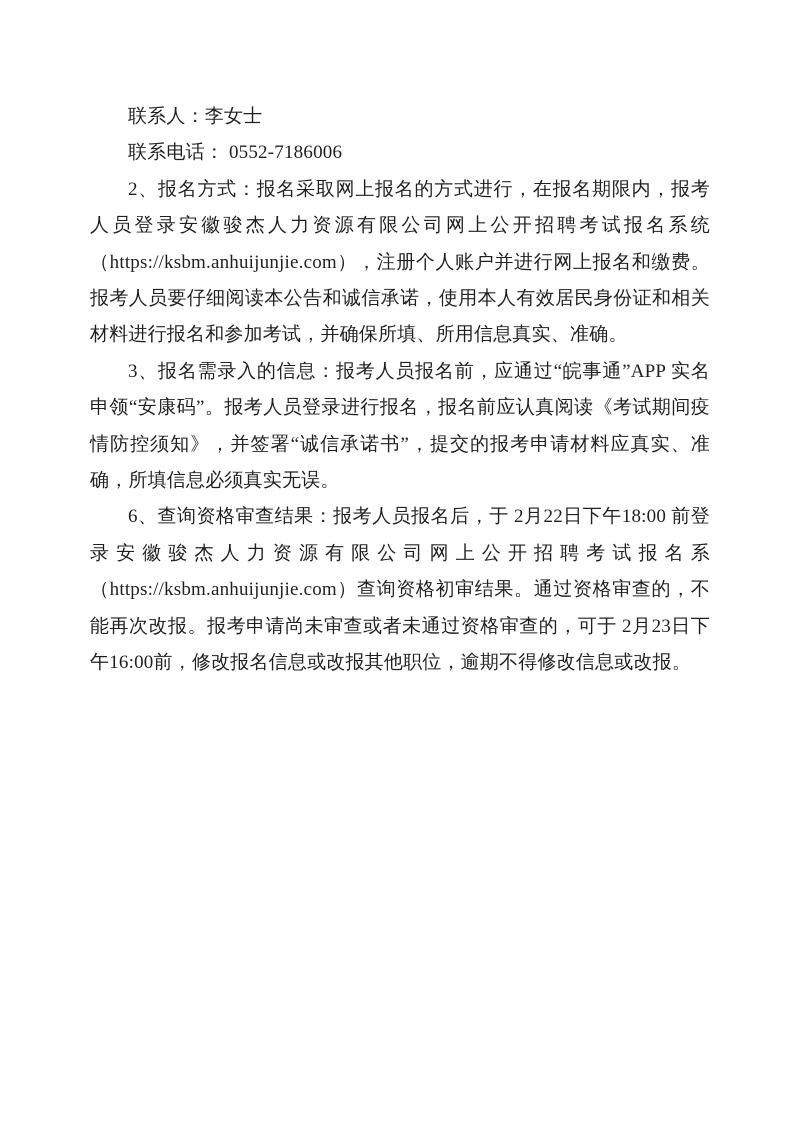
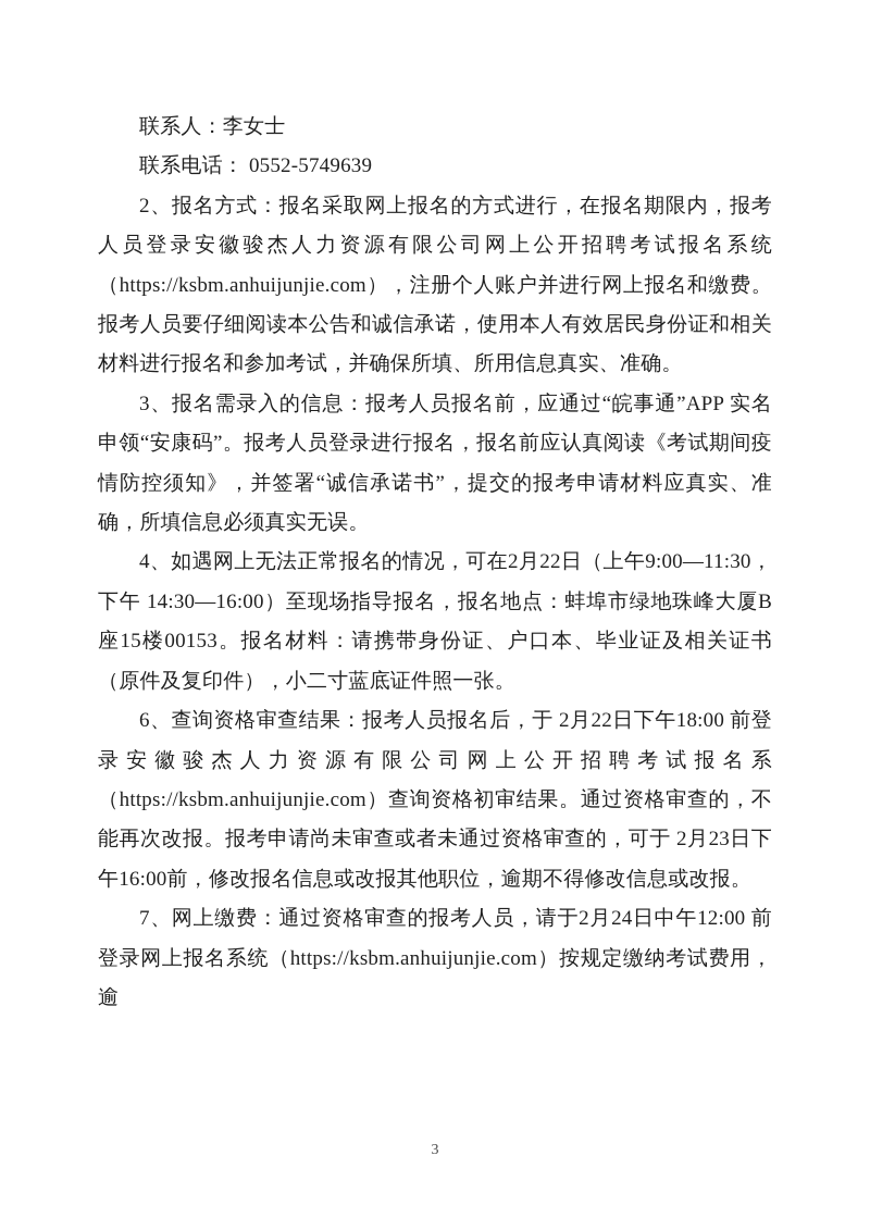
  联系人：李女士
- 联系电话： 0552-7186006
+ 联系电话： 0552-5749639
  2、报名方式：报名采取网上报名的方式进行，在报名期限内，报考人员登录安徽骏杰人力资源有限公司网上公开招聘考试报名系统（https://ksbm.anhuijunjie.com），注册个人账户并进行网上报名和缴费。报考人员要仔细阅读本公告和诚信承诺，使用本人有效居民身份证和相关材料进行报名和参加考试，并确保所填、所用信息真实、准确。
  3、报名需录入的信息：报考人员报名前，应通过“皖事通”APP 实名申领“安康码”。报考人员登录进行报名，报名前应认真阅读《考试期间疫情防控须知》，并签署“诚信承诺书”，提交的报考申请材料应真实、准确，所填信息必须真实无误。
+ 4、如遇网上无法正常报名的情况，可在2月22日（上午9:00—11:30，下午 14:30—16:00）至现场指导报名，报名地点：蚌埠市绿地珠峰大厦B座15楼00153。报名材料：请携带身份证、户口本、毕业证及相关证书（原件及复印件），小二寸蓝底证件照一张。
  6、查询资格审查结果：报考人员报名后，于 2月22日下午18:00 前登录安徽骏杰人力资源有限公司网上公开招聘考试报名系（https://ksbm.anhuijunjie.com）查询资格初审结果。通过资格审查的，不能再次改报。报考申请尚未审查或者未通过资格审查的，可于 2月23日下午16:00前，修改报名信息或改报其他职位，逾期不得修改信息或改报。
+ 7、网上缴费：通过资格审查的报考人员，请于2月24日中午12:00 前登录网上报名系统（https://ksbm.anhuijunjie.com）按规定缴纳考试费用，逾
+ 3
